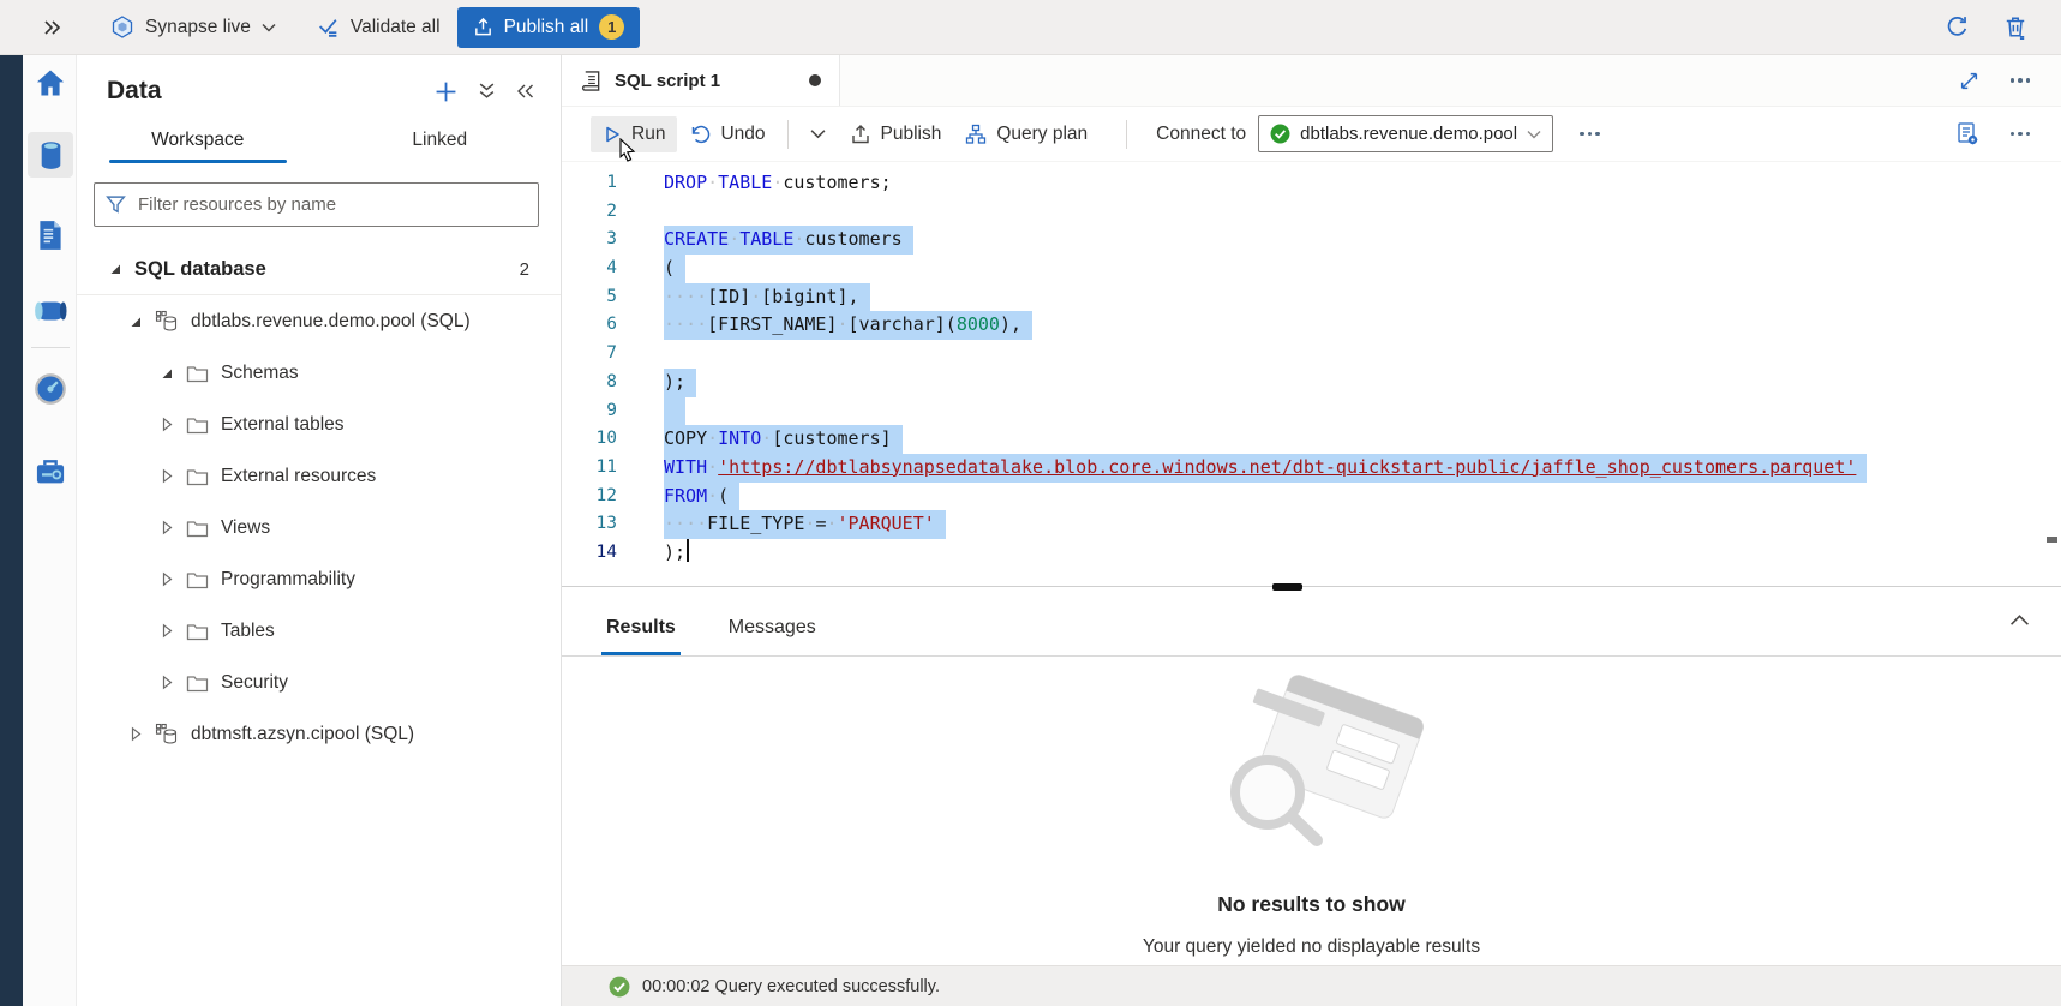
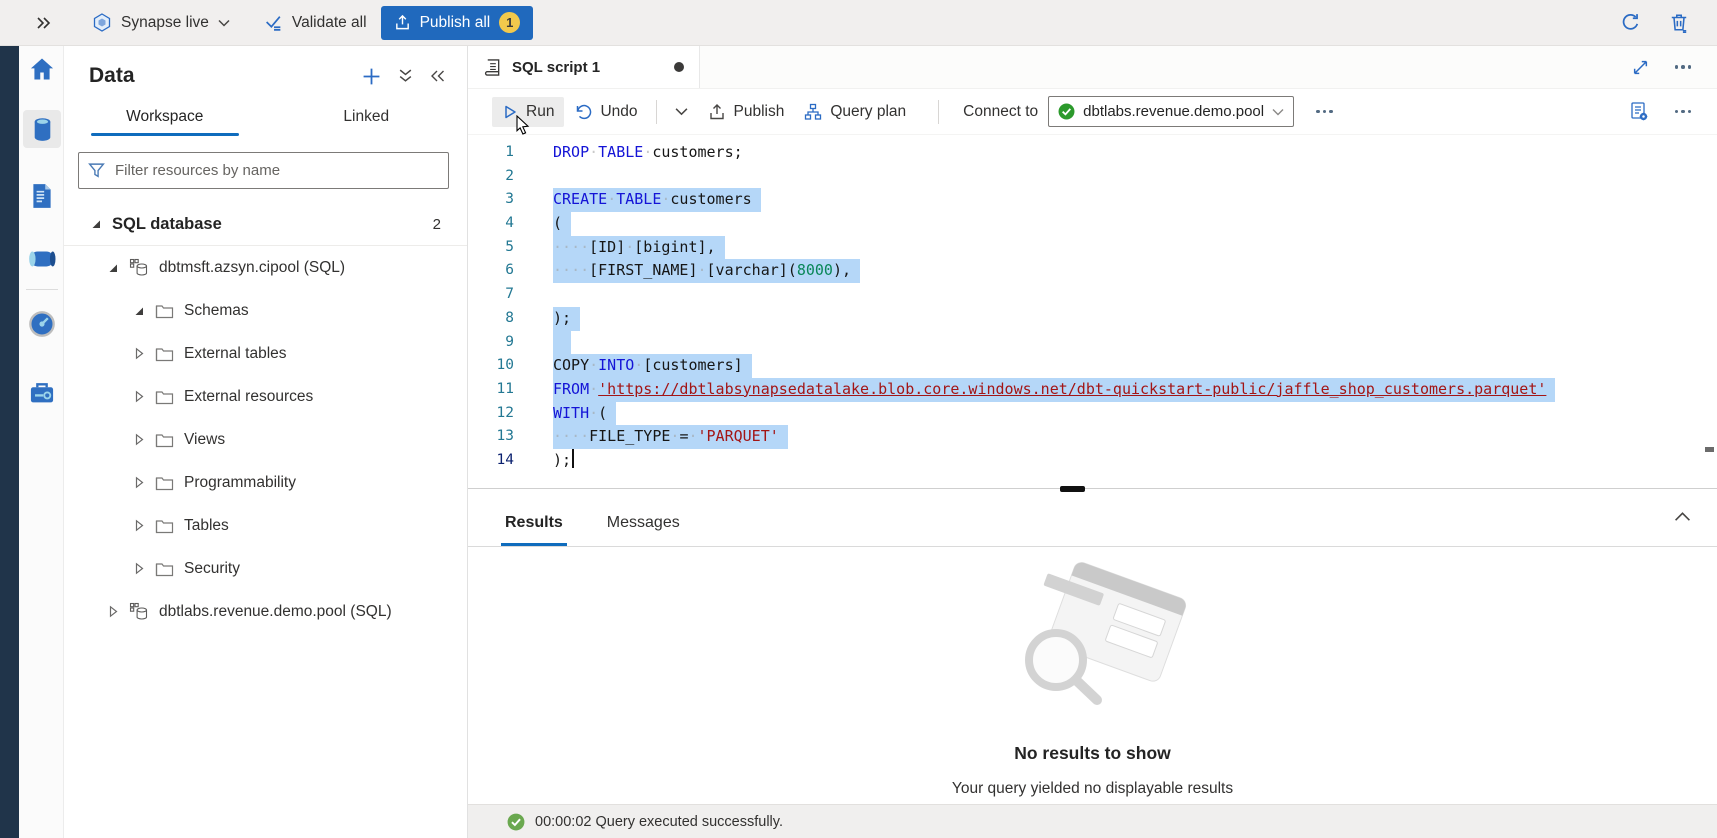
  Synapse live
  Validate all
  Publish all
  1
  Data
  Workspace
  Linked
  Filter resources by name
  SQL database
  2
- dbtlabs.revenue.demo.pool (SQL)
+ dbtmsft.azsyn.cipool (SQL)
  Schemas
  External tables
  External resources
  Views
  Programmability
  Tables
  Security
- dbtmsft.azsyn.cipool (SQL)
+ dbtlabs.revenue.demo.pool (SQL)
  SQL script 1
  Run
  Undo
  Publish
  Query plan
  Connect to
  dbtlabs.revenue.demo.pool
  1
  DROP·TABLE·customers;
  2
  3
  CREATE·TABLE·customers
  4
  (
  5
  ····[ID]·[bigint],
  6
  ····[FIRST_NAME]·[varchar](8000),
  7
  8
  );
  9
  10
  COPY·INTO·[customers]
  11
- WITH·'https://dbtlabsynapsedatalake.blob.core.windows.net/dbt-quickstart-public/jaffle_shop_customers.parquet'
+ FROM·'https://dbtlabsynapsedatalake.blob.core.windows.net/dbt-quickstart-public/jaffle_shop_customers.parquet'
  12
- FROM·(
+ WITH·(
  13
  ····FILE_TYPE·=·'PARQUET'
  14
  );
  Results
  Messages
  No results to show
  Your query yielded no displayable results
  00:00:02 Query executed successfully.
